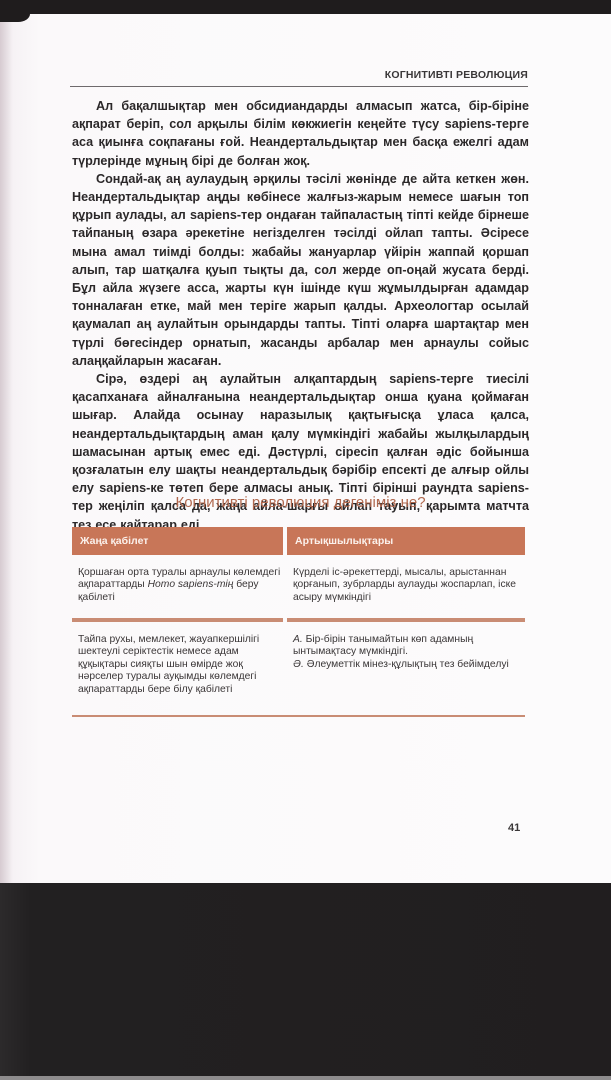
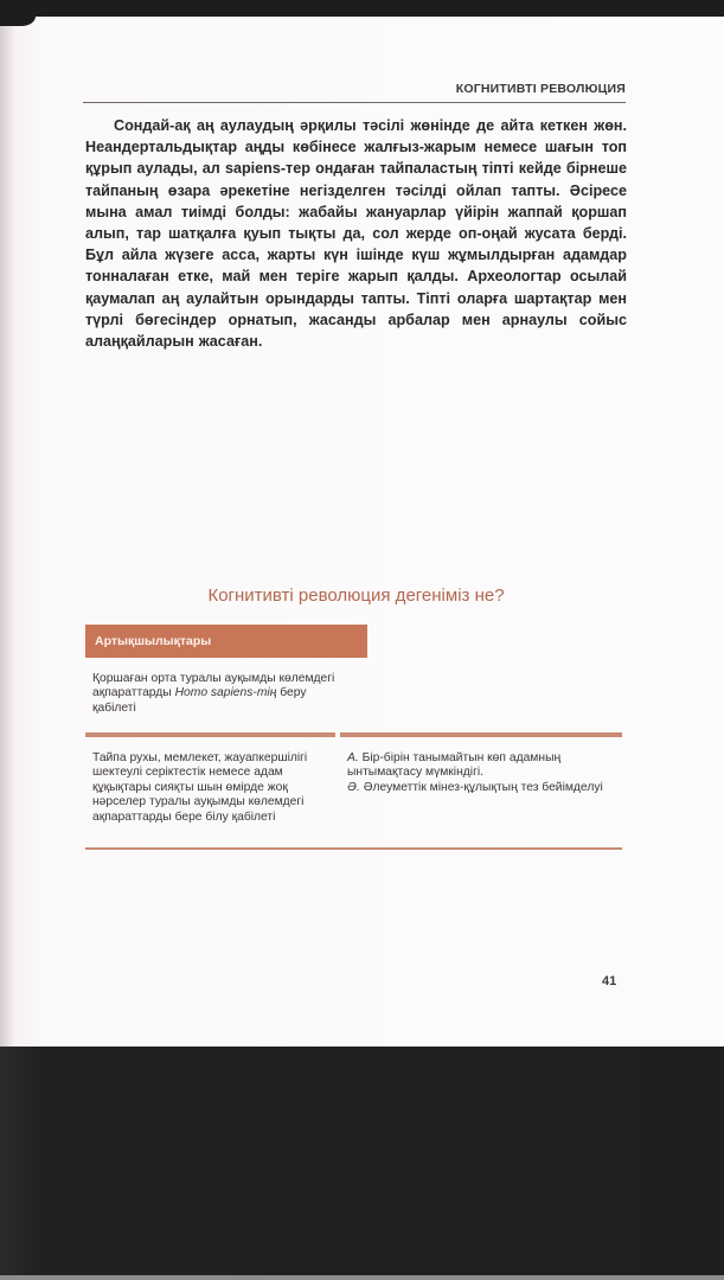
  КОГНИТИВТІ РЕВОЛЮЦИЯ
- Ал бақалшықтар мен обсидиандарды алмасып жатса, бір-біріне ақпарат беріп, сол арқылы білім көкжиегін кеңейте түсу sapiens-терге аса қиынға соқпағаны ғой. Неандертальдықтар мен басқа ежелгі адам түрлерінде мұның бірі де болған жоқ.
  Сондай-ақ аң аулаудың әрқилы тәсілі жөнінде де айта кеткен жөн. Неандертальдықтар аңды көбінесе жалғыз-жарым немесе шағын топ құрып аулады, ал sapiens-тер ондаған тайпаластың тіпті кейде бірнеше тайпаның өзара әрекетіне негізделген тәсілді ойлап тапты. Әсіресе мына амал тиімді болды: жабайы жануарлар үйірін жаппай қоршап алып, тар шатқалға қуып тықты да, сол жерде оп-оңай жусата берді. Бұл айла жүзеге асса, жарты күн ішінде күш жұмылдырған адамдар тонналаған етке, май мен теріге жарып қалды. Археологтар осылай қаумалап аң аулайтын орындарды тапты. Тіпті оларға шартақтар мен түрлі бөгесіндер орнатып, жасанды арбалар мен арнаулы сойыс алаңқайларын жасаған.
- Сірә, өздері аң аулайтын алқаптардың sapiens-терге тиесілі қасапханаға айналғанына неандертальдықтар онша қуана қоймаған шығар. Алайда осынау наразылық қақтығысқа ұласа қалса, неандертальдықтардың аман қалу мүмкіндігі жабайы жылқылардың шамасынан артық емес еді. Дәстүрлі, сіресіп қалған әдіс бойынша қозғалатын елу шақты неандертальдық бәрібір епсекті де алғыр ойлы елу sapiens-ке төтеп бере алмасы анық. Тіпті бірінші раундта sapiens-тер жеңіліп қалса да, жаңа айла-шарғы ойлап тауып, қарымта матчта тез есе қайтарар еді.
  Когнитивті революция дегеніміз не?
- Жаңа қабілет
  Артықшылықтары
- Қоршаған орта туралы арнаулы көлемдегі ақпараттарды Homo sapiens-тің беру қабілеті
+ Қоршаған орта туралы ауқымды көлемдегі ақпараттарды Homo sapiens-тің беру қабілеті
- Күрделі іс-әрекеттерді, мысалы, арыстаннан қорғанып, зубрларды аулауды жоспарлап, іске асыру мүмкіндігі
  Тайпа рухы, мемлекет, жауапкершілігі шектеулі серіктестік немесе адам құқықтары сияқты шын өмірде жоқ нәрселер туралы ауқымды көлемдегі ақпараттарды бере білу қабілеті
  А. Бір-бірін танымайтын көп адамның ынтымақтасу мүмкіндігі.
  Ә. Әлеуметтік мінез-құлықтың тез бейімделуі
  41
